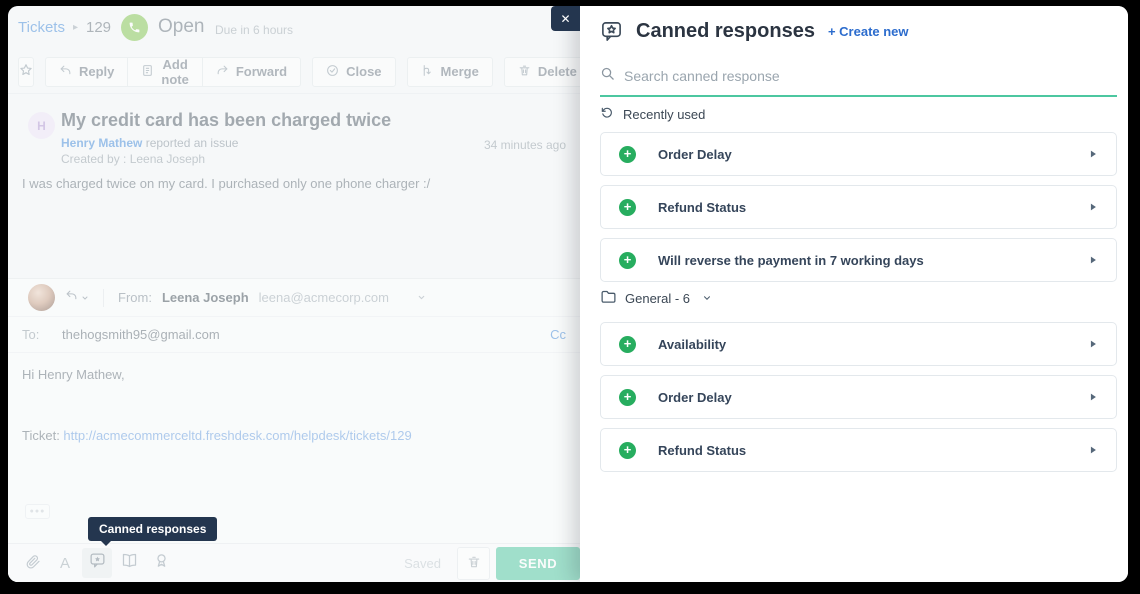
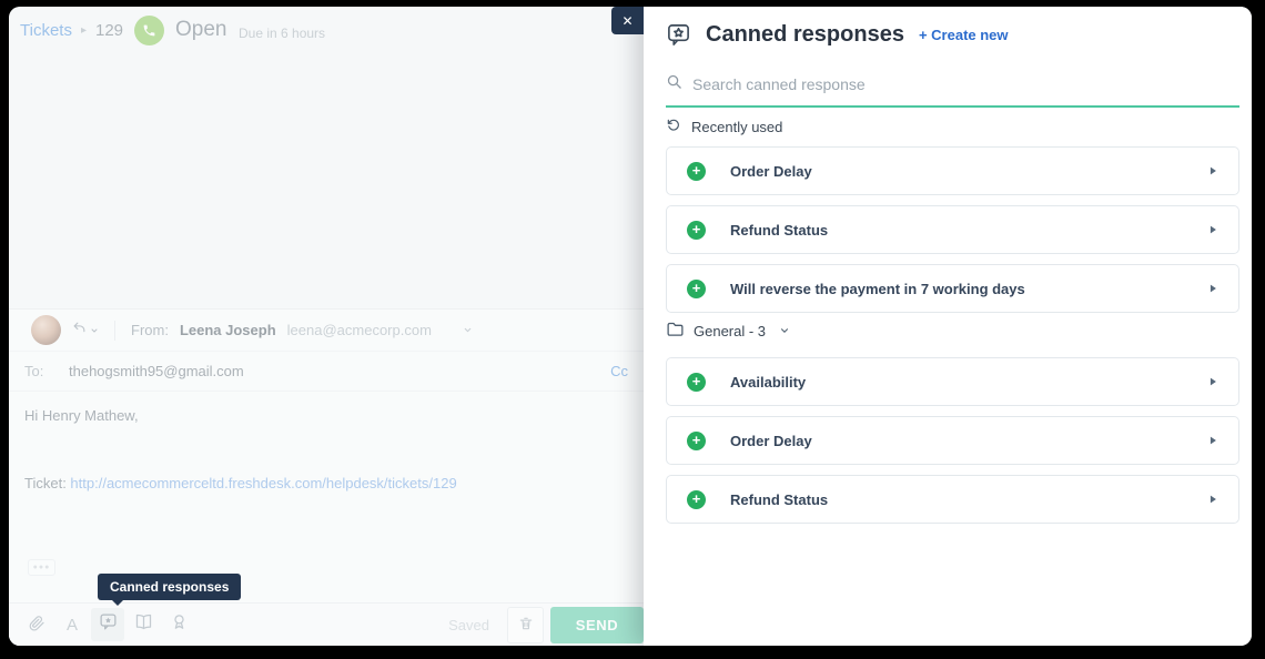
  Tickets
  ▸
  129
  Open
  Due in 6 hours
- Reply
- Add note
- Forward
- Close
- Merge
- Delete
- H
- My credit card has been charged twice
- Henry Mathew reported an issue
- Created by : Leena Joseph
- 34 minutes ago
- I was charged twice on my card. I purchased only one phone charger :/
  From:
  Leena Joseph
  leena@acmecorp.com
  To:
  thehogsmith95@gmail.com
  Cc
  Hi Henry Mathew,
  Ticket: http://acmecommerceltd.freshdesk.com/helpdesk/tickets/129
  A
  Saved
  SEND
  Canned responses
  ✕
  Canned responses
  + Create new
  Search canned response
  Recently used
  +
  Order Delay
  +
  Refund Status
  +
  Will reverse the payment in 7 working days
- General - 6
+ General - 3
  +
  Availability
  +
  Order Delay
  +
  Refund Status
